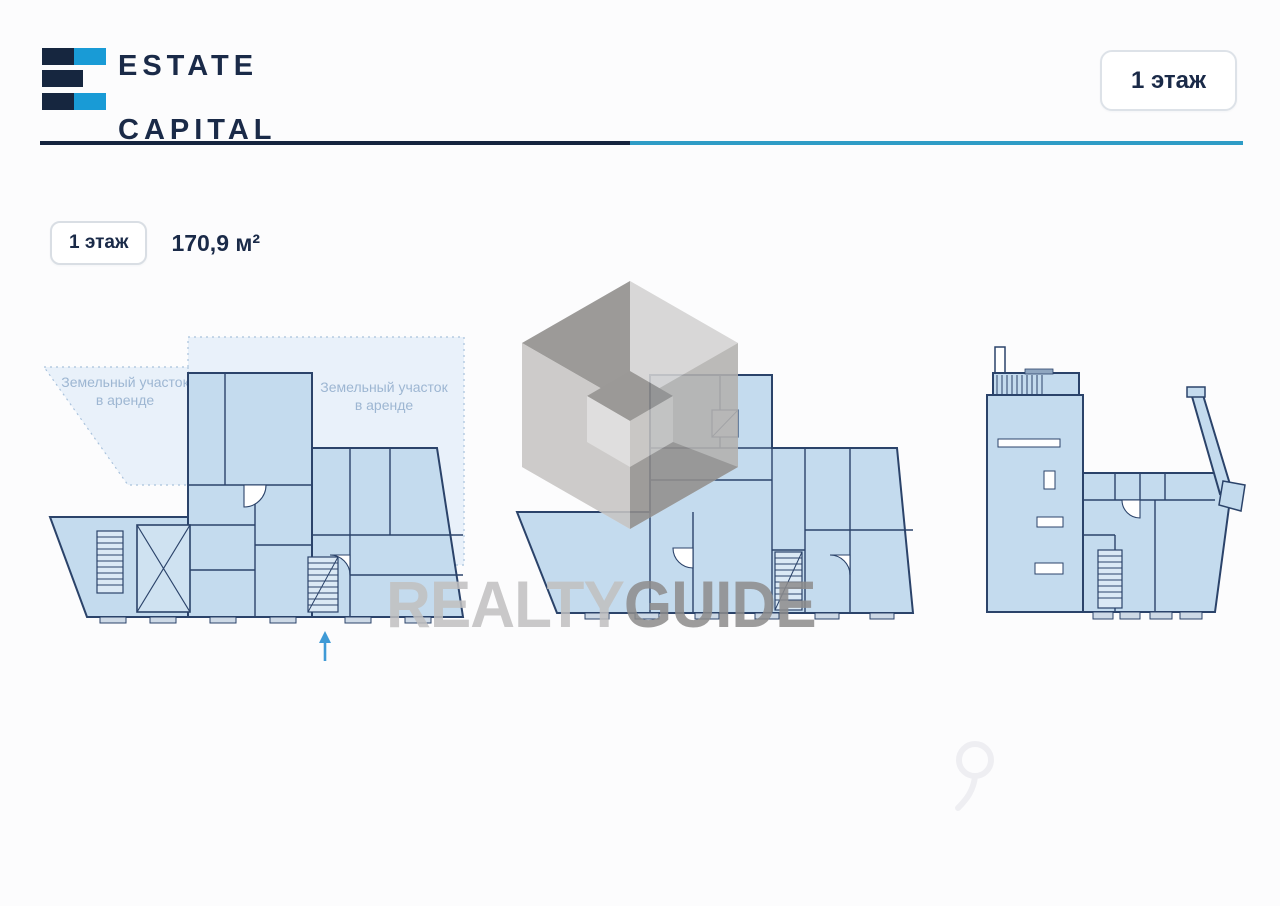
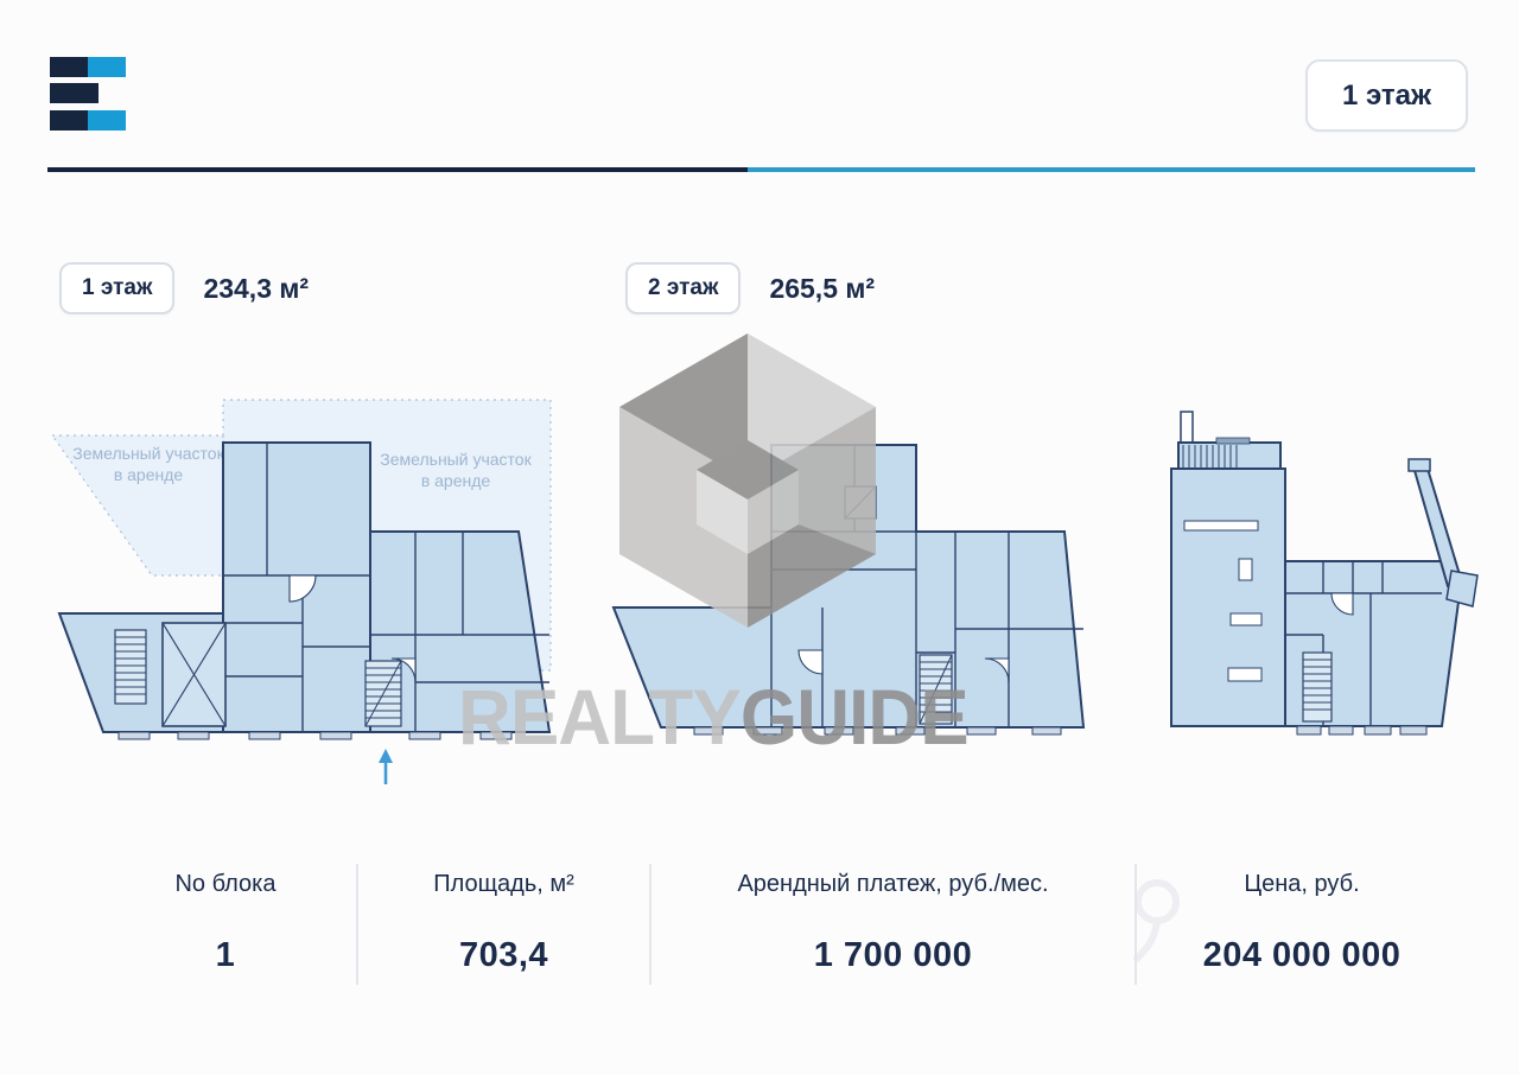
- ESTATE
- CAPITAL
  1 этаж
  1 этаж
- 170,9 м²
+ 234,3 м²
+ 2 этаж
+ 265,5 м²
  Земельный участок
  в аренде
  Земельный участок
  в аренде
  REALTYGUIDE
+ No блока
+ 1
+ Площадь, м²
+ 703,4
+ Арендный платеж, руб./мес.
+ 1 700 000
+ Цена, руб.
+ 204 000 000
